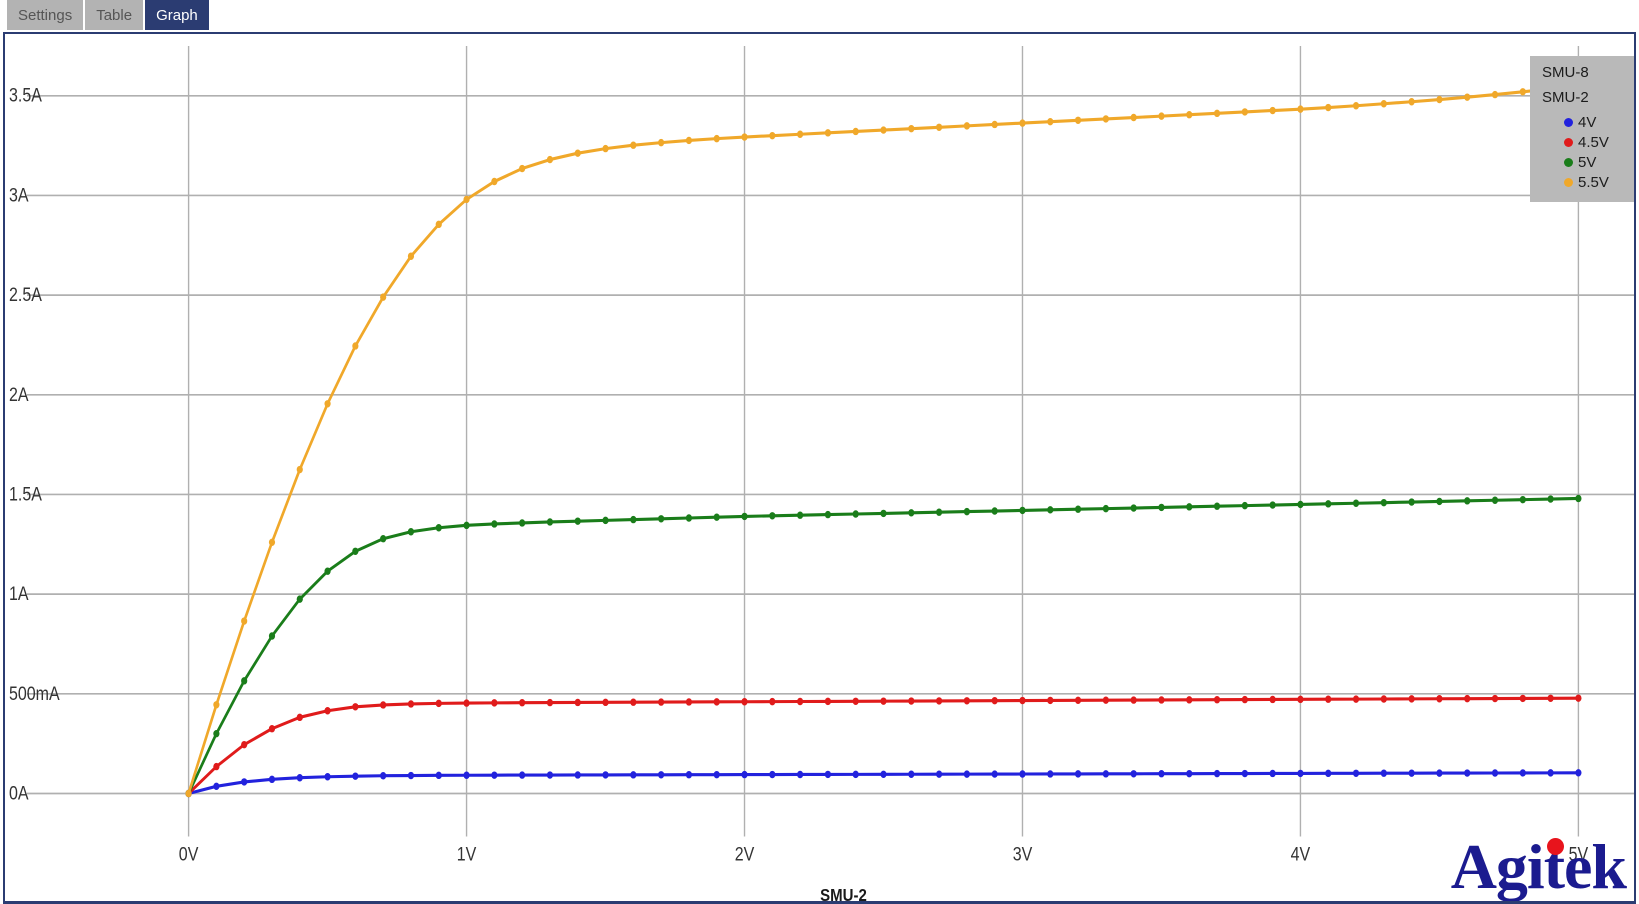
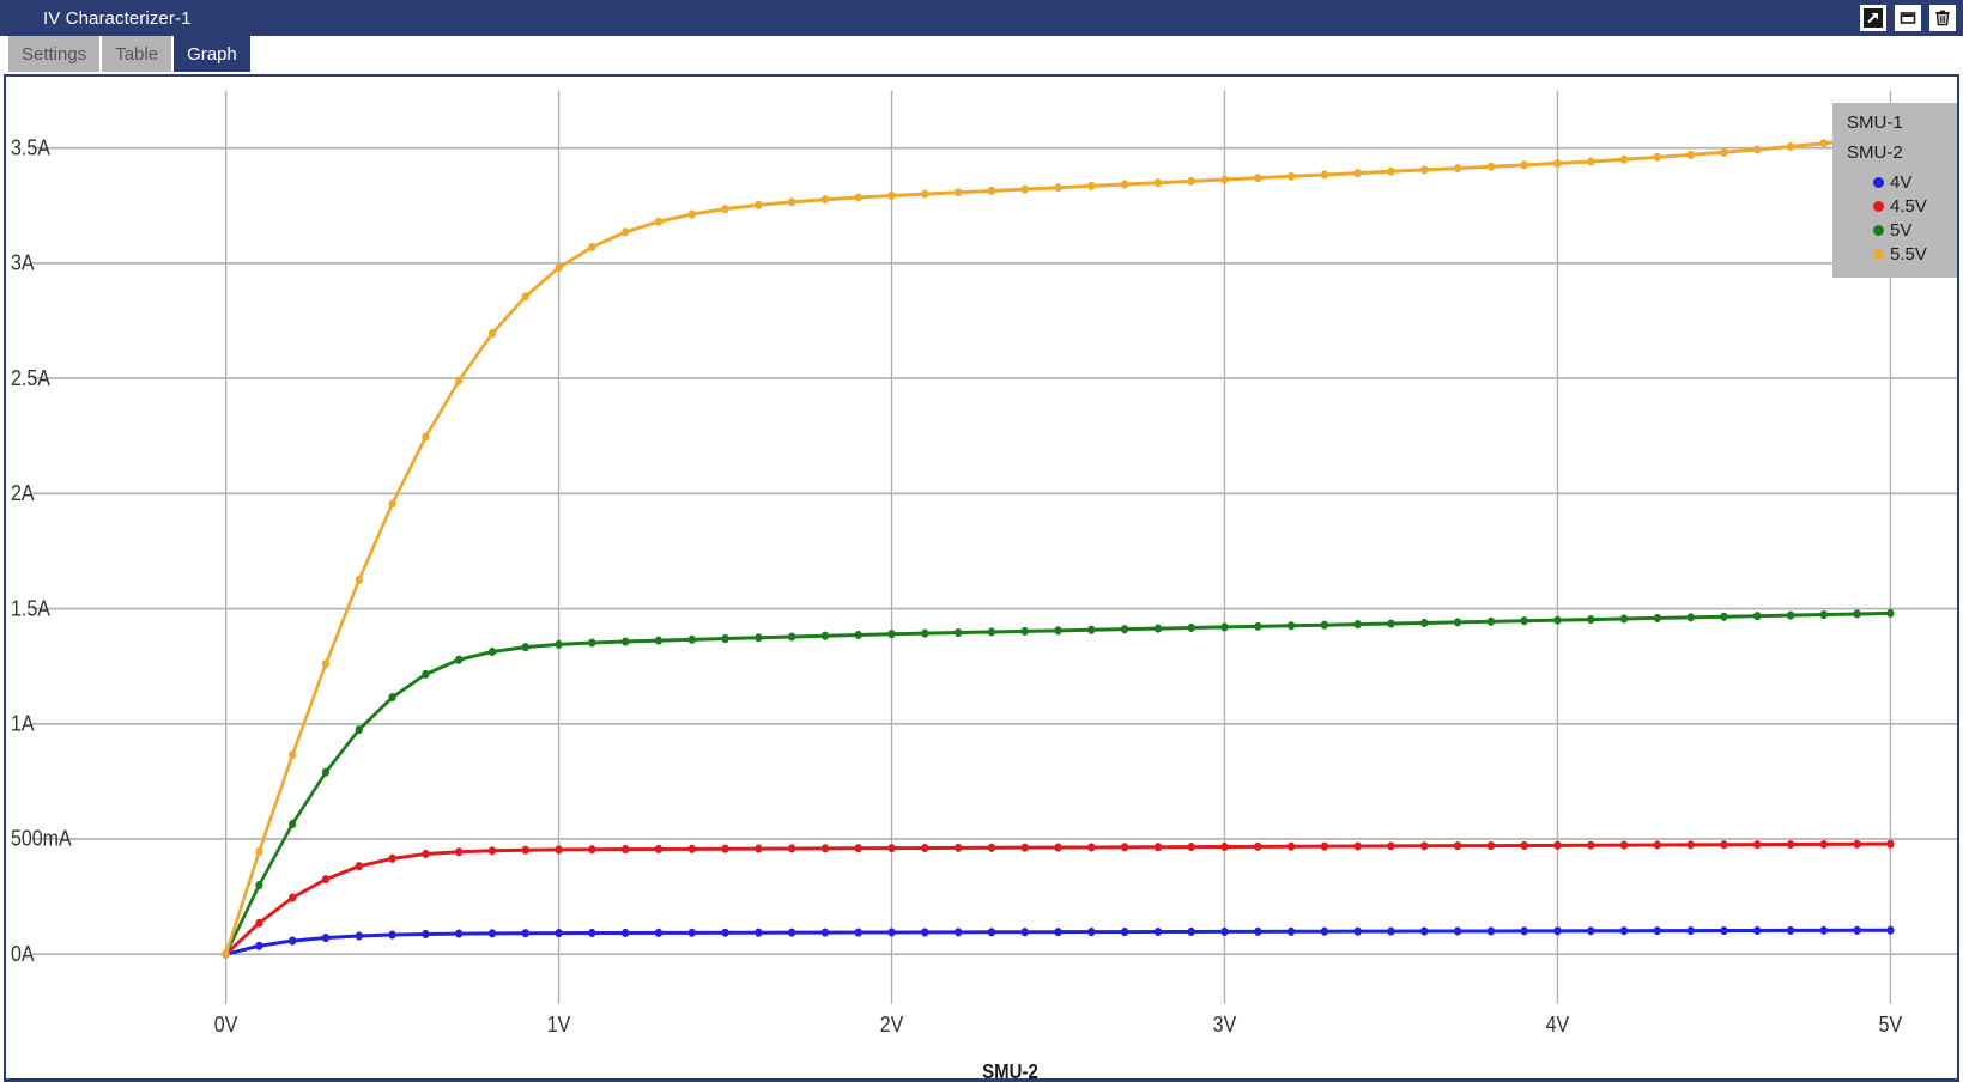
+ IV Characterizer-1
  Settings
  Table
  Graph
  0A
  500mA
  1A
  1.5A
  2A
  2.5A
  3A
  3.5A
  0V
  1V
  2V
  3V
  4V
  5V
  SMU-2
- Agitek
- SMU-8
+ SMU-1
  SMU-2
  4V
  4.5V
  5V
  5.5V
